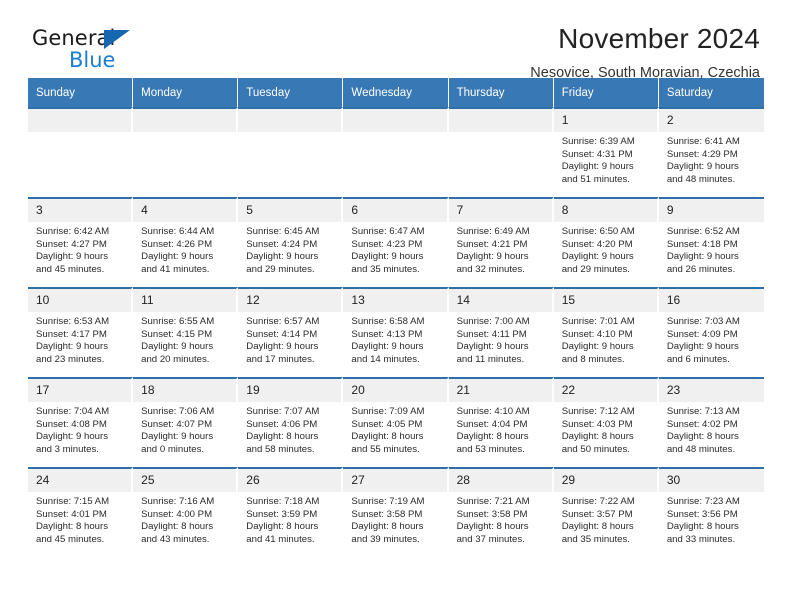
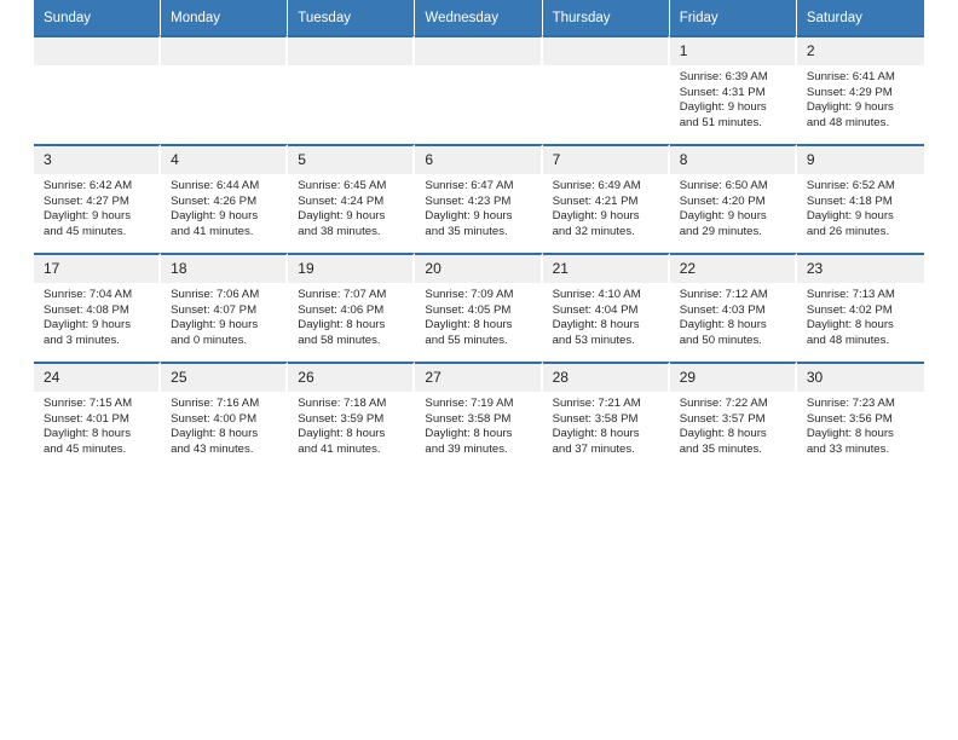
- General
- Blue
- November 2024
- Nesovice, South Moravian, Czechia
  Sunday	Monday	Tuesday	Wednesday	Thursday	Friday	Saturday
  					1Sunrise: 6:39 AMSunset: 4:31 PMDaylight: 9 hoursand 51 minutes.	2Sunrise: 6:41 AMSunset: 4:29 PMDaylight: 9 hoursand 48 minutes.
- 3Sunrise: 6:42 AMSunset: 4:27 PMDaylight: 9 hoursand 45 minutes.	4Sunrise: 6:44 AMSunset: 4:26 PMDaylight: 9 hoursand 41 minutes.	5Sunrise: 6:45 AMSunset: 4:24 PMDaylight: 9 hoursand 29 minutes.	6Sunrise: 6:47 AMSunset: 4:23 PMDaylight: 9 hoursand 35 minutes.	7Sunrise: 6:49 AMSunset: 4:21 PMDaylight: 9 hoursand 32 minutes.	8Sunrise: 6:50 AMSunset: 4:20 PMDaylight: 9 hoursand 29 minutes.	9Sunrise: 6:52 AMSunset: 4:18 PMDaylight: 9 hoursand 26 minutes.
+ 3Sunrise: 6:42 AMSunset: 4:27 PMDaylight: 9 hoursand 45 minutes.	4Sunrise: 6:44 AMSunset: 4:26 PMDaylight: 9 hoursand 41 minutes.	5Sunrise: 6:45 AMSunset: 4:24 PMDaylight: 9 hoursand 38 minutes.	6Sunrise: 6:47 AMSunset: 4:23 PMDaylight: 9 hoursand 35 minutes.	7Sunrise: 6:49 AMSunset: 4:21 PMDaylight: 9 hoursand 32 minutes.	8Sunrise: 6:50 AMSunset: 4:20 PMDaylight: 9 hoursand 29 minutes.	9Sunrise: 6:52 AMSunset: 4:18 PMDaylight: 9 hoursand 26 minutes.
- 10Sunrise: 6:53 AMSunset: 4:17 PMDaylight: 9 hoursand 23 minutes.	11Sunrise: 6:55 AMSunset: 4:15 PMDaylight: 9 hoursand 20 minutes.	12Sunrise: 6:57 AMSunset: 4:14 PMDaylight: 9 hoursand 17 minutes.	13Sunrise: 6:58 AMSunset: 4:13 PMDaylight: 9 hoursand 14 minutes.	14Sunrise: 7:00 AMSunset: 4:11 PMDaylight: 9 hoursand 11 minutes.	15Sunrise: 7:01 AMSunset: 4:10 PMDaylight: 9 hoursand 8 minutes.	16Sunrise: 7:03 AMSunset: 4:09 PMDaylight: 9 hoursand 6 minutes.
  17Sunrise: 7:04 AMSunset: 4:08 PMDaylight: 9 hoursand 3 minutes.	18Sunrise: 7:06 AMSunset: 4:07 PMDaylight: 9 hoursand 0 minutes.	19Sunrise: 7:07 AMSunset: 4:06 PMDaylight: 8 hoursand 58 minutes.	20Sunrise: 7:09 AMSunset: 4:05 PMDaylight: 8 hoursand 55 minutes.	21Sunrise: 4:10 AMSunset: 4:04 PMDaylight: 8 hoursand 53 minutes.	22Sunrise: 7:12 AMSunset: 4:03 PMDaylight: 8 hoursand 50 minutes.	23Sunrise: 7:13 AMSunset: 4:02 PMDaylight: 8 hoursand 48 minutes.
  24Sunrise: 7:15 AMSunset: 4:01 PMDaylight: 8 hoursand 45 minutes.	25Sunrise: 7:16 AMSunset: 4:00 PMDaylight: 8 hoursand 43 minutes.	26Sunrise: 7:18 AMSunset: 3:59 PMDaylight: 8 hoursand 41 minutes.	27Sunrise: 7:19 AMSunset: 3:58 PMDaylight: 8 hoursand 39 minutes.	28Sunrise: 7:21 AMSunset: 3:58 PMDaylight: 8 hoursand 37 minutes.	29Sunrise: 7:22 AMSunset: 3:57 PMDaylight: 8 hoursand 35 minutes.	30Sunrise: 7:23 AMSunset: 3:56 PMDaylight: 8 hoursand 33 minutes.
